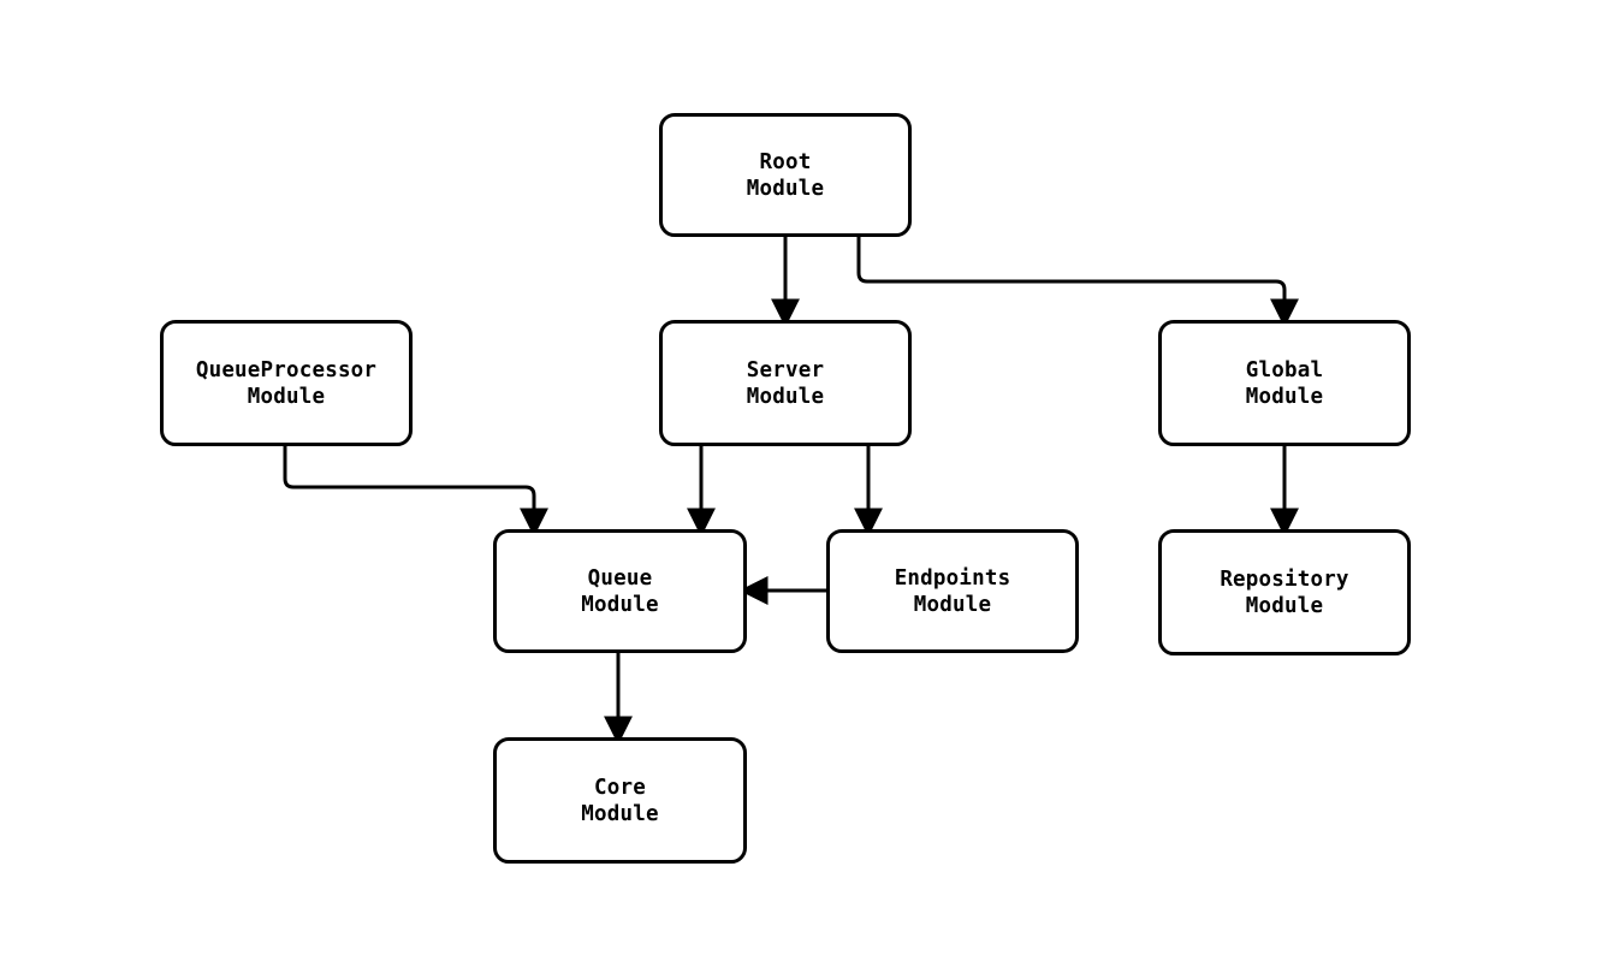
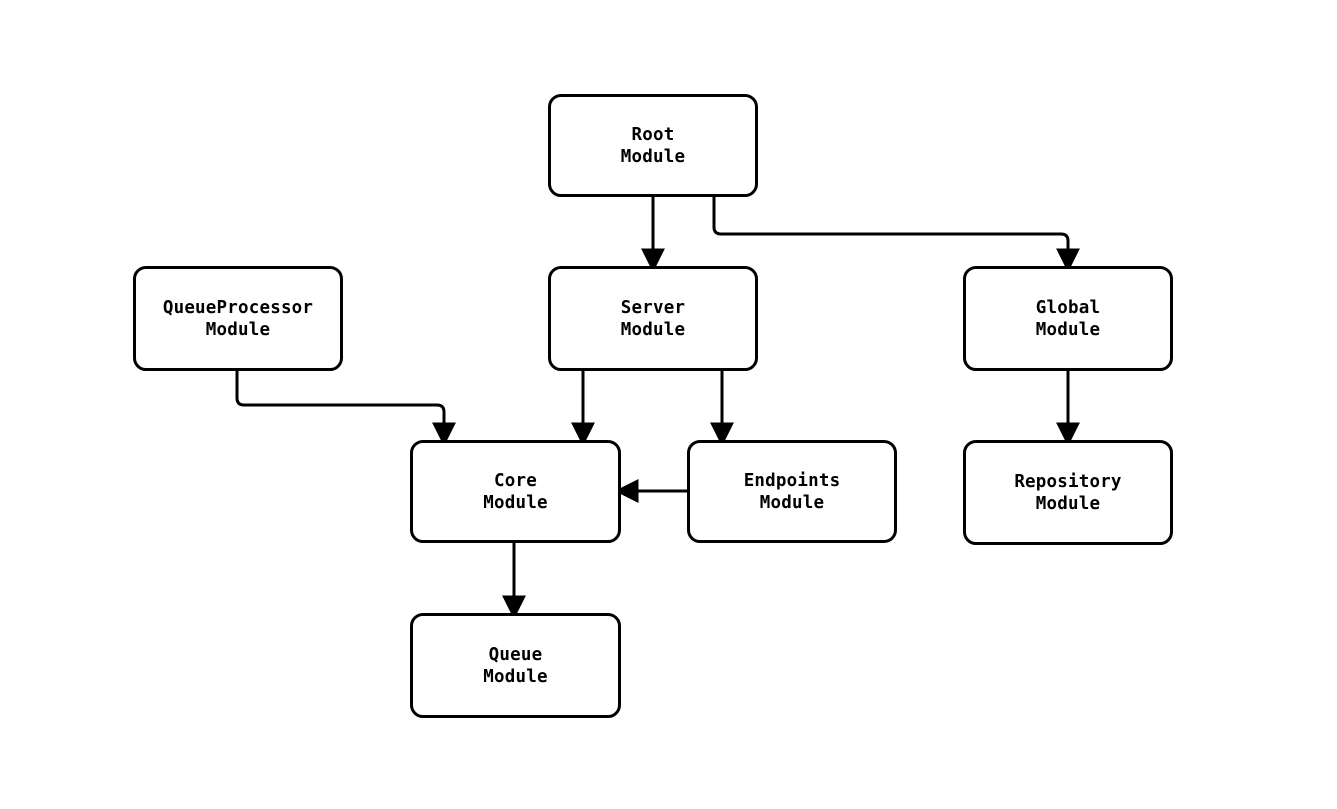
  Root
  Module
  QueueProcessor
  Module
  Server
  Module
  Global
  Module
- Queue
+ Core
  Module
  Endpoints
  Module
  Repository
  Module
- Core
+ Queue
  Module
